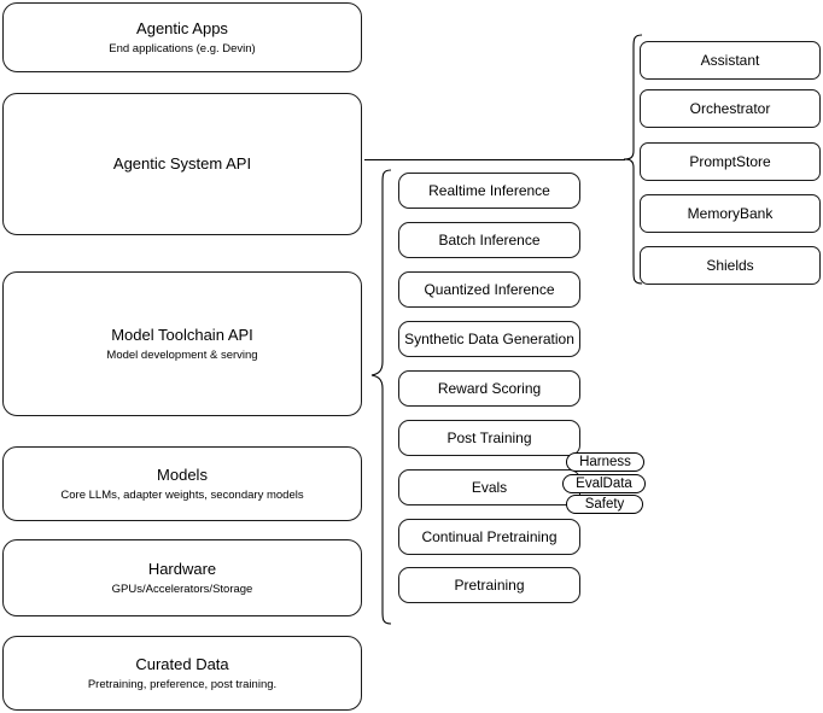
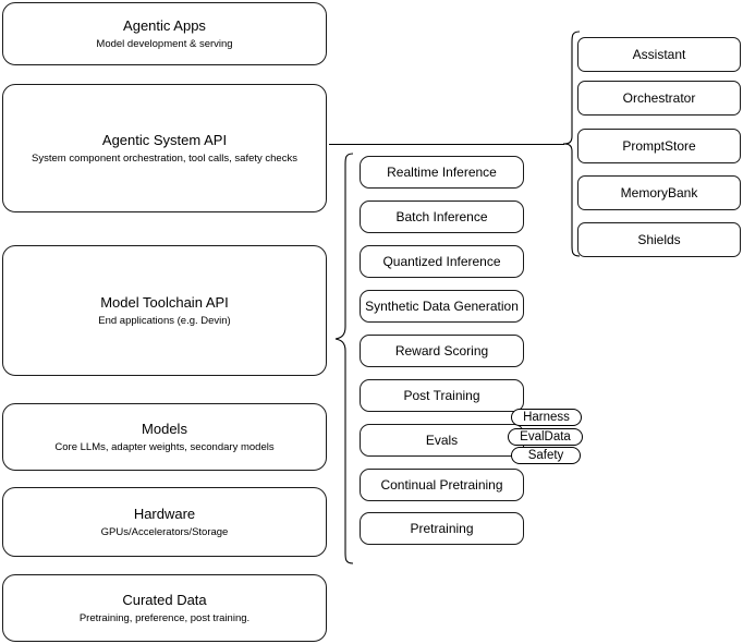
  Agentic Apps
- End applications (e.g. Devin)
+ Model development & serving
  Agentic System API
+ System component orchestration, tool calls, safety checks
  Model Toolchain API
- Model development & serving
+ End applications (e.g. Devin)
  Models
  Core LLMs, adapter weights, secondary models
  Hardware
  GPUs/Accelerators/Storage
  Curated Data
  Pretraining, preference, post training.
  Realtime Inference
  Batch Inference
  Quantized Inference
  Synthetic Data Generation
  Reward Scoring
  Post Training
  Evals
  Continual Pretraining
  Pretraining
  Harness
  EvalData
  Safety
  Assistant
  Orchestrator
  PromptStore
  MemoryBank
  Shields
